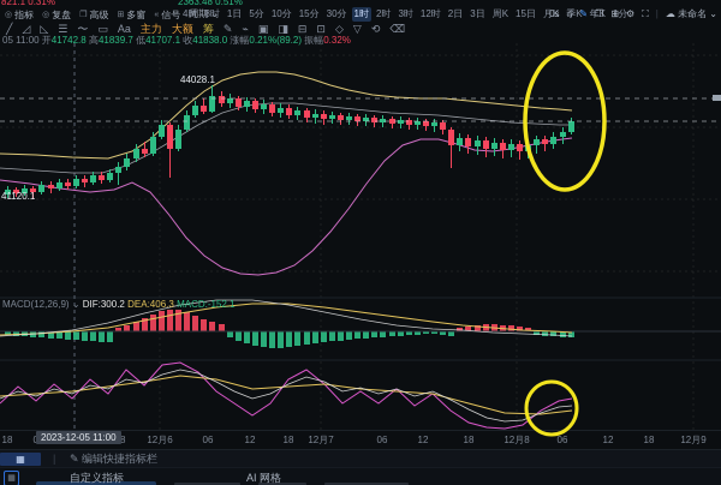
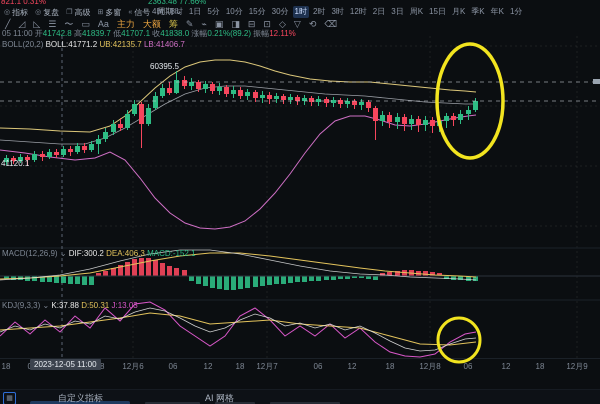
  821.1 0.31%
- 2363.48 0.51%
+ 2363.48 77.66%
  指标
  复盘
  高级
  多窗
  信号
  周期 ⌄
  4时 8时 1日 5分 10分 15分 30分 1时 2时 3时 12时 2日 3日 周K 15日 月K 季K 年K 1分
- 0s ⌂ ✎ ❐ ⊞ ⚙ ⛶ | ☁ 未命名 ⌄
  ╱ ◿ ◺ ☰ 〜 ▭ Aa 主力 大额 筹 ✎ ⌁ ▣ ◨ ⊟ ⊡ ◇ ▽ ⟲ ⌫
- 05 11:00 开41742.8 高41839.7 低41707.1 收41838.0 涨幅0.21%(89.2) 振幅0.32%
+ 05 11:00 开41742.8 高41839.7 低41707.1 收41838.0 涨幅0.21%(89.2) 振幅12.11%
+ BOLL(20,2) BOLL:41771.2 UB:42135.7 LB:41406.7
  MACD(12,26,9) ⌄ DIF:300.2 DEA:406.3 MACD:-152.1
+ KDJ(9,3,3) ⌄ K:37.88 D:50.31 J:13.03
- 44028.1
+ 60395.5
  41120.1
  18
  12月6
  06
  12
  18
  12月7
  06
  12
  18
  12月8
  06
  12
  18
  12月9
  2023-12-05 11:00
- ▦
- |
- ✎ 编辑快捷指标栏
  自定义指标
  AI 网格
